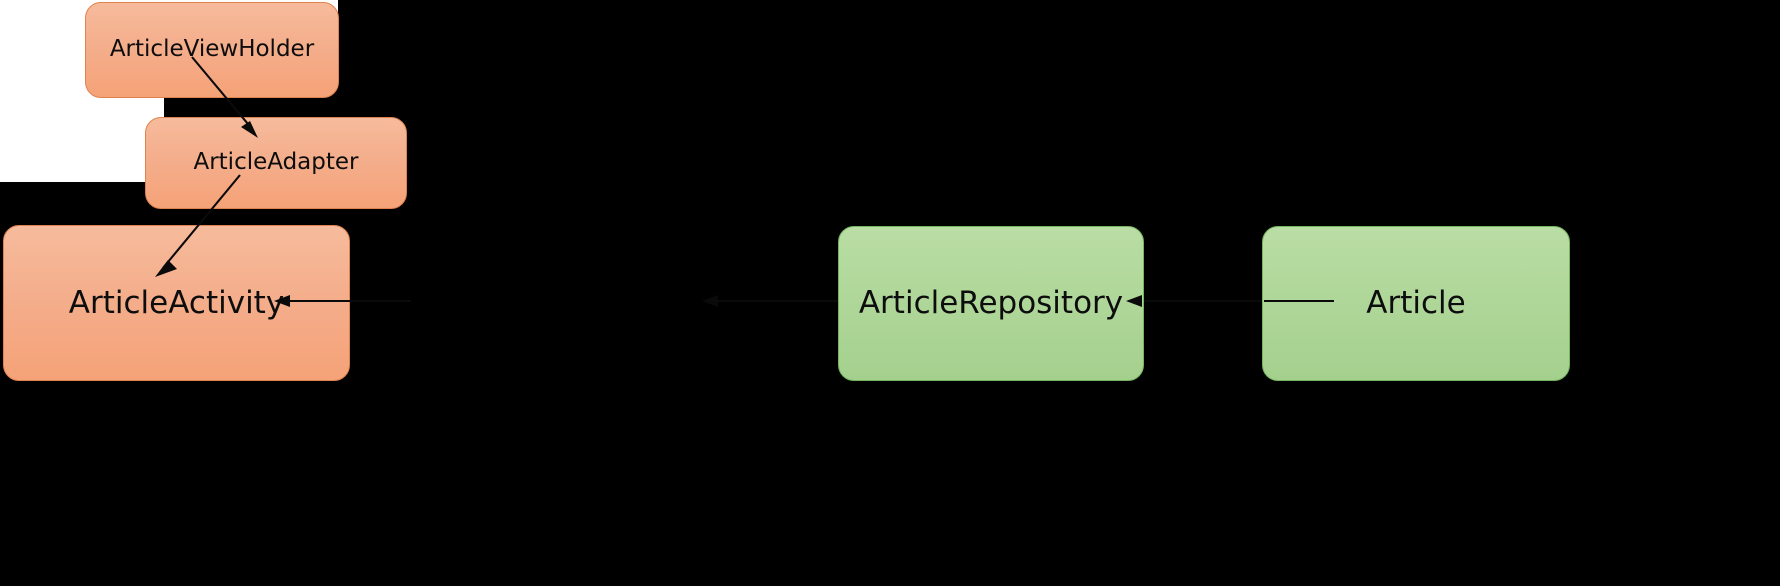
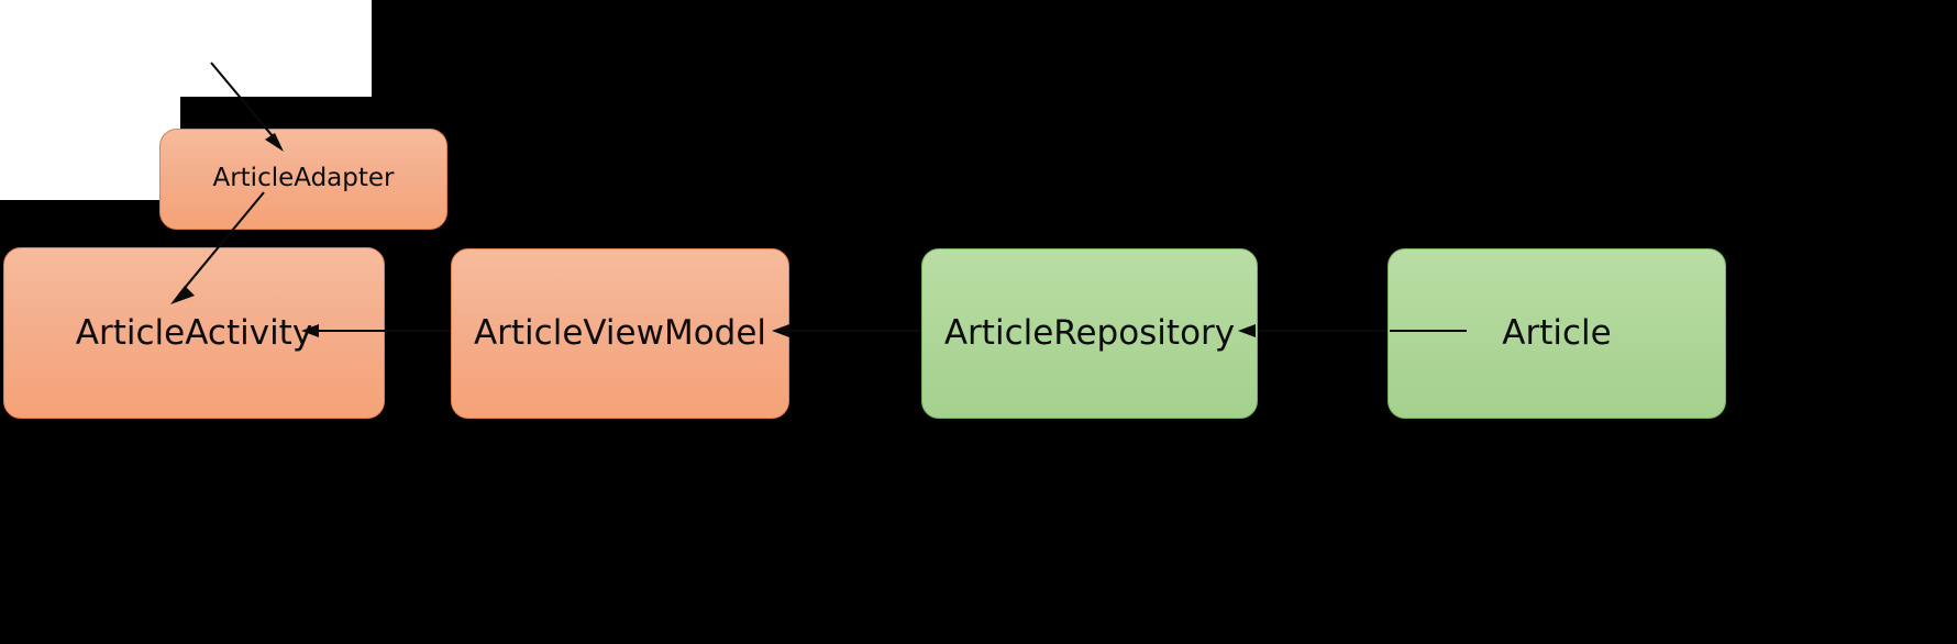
- ArticleViewHolder
  ArticleAdapter
  ArticleActivity
+ ArticleViewModel
  ArticleRepository
  Article
